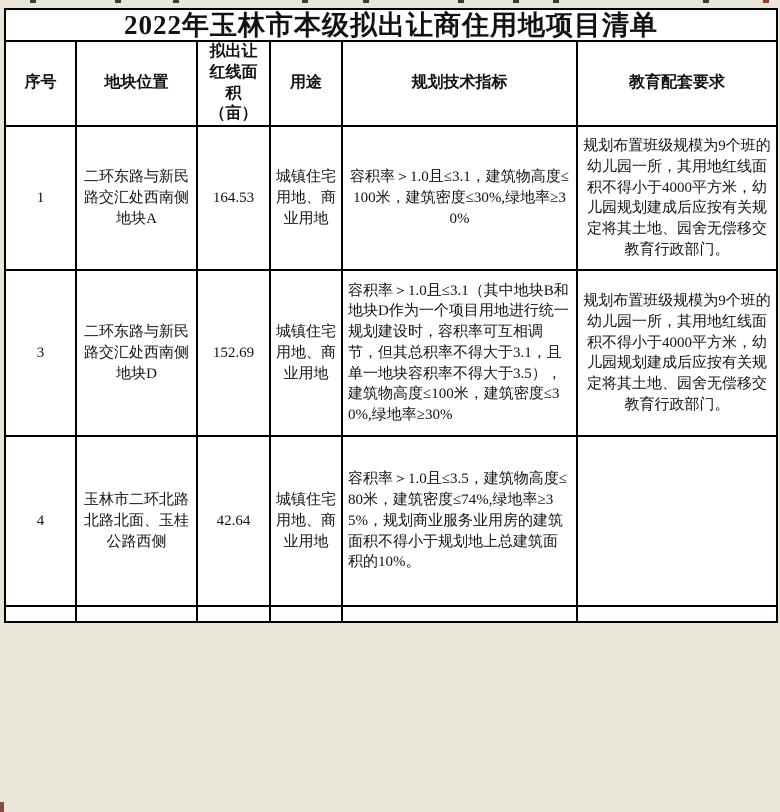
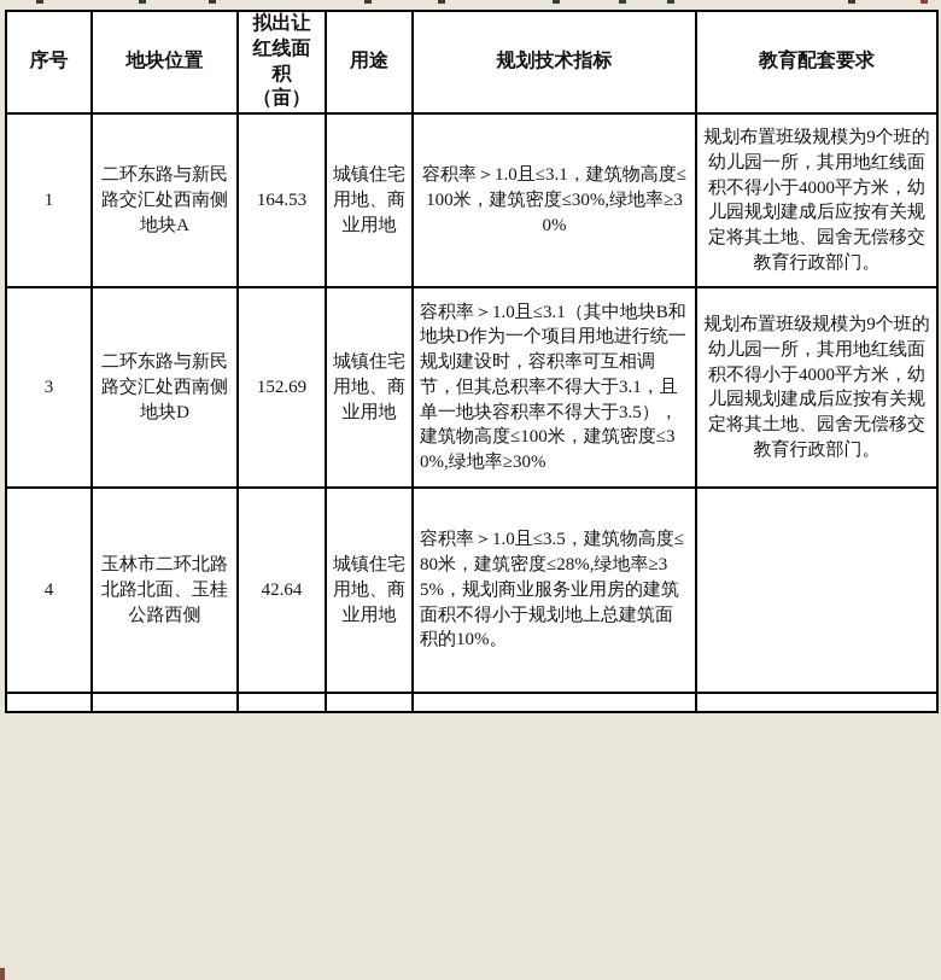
- 2022年玉林市本级拟出让商住用地项目清单
  序号	地块位置	拟出让红线面积（亩）	用途	规划技术指标	教育配套要求
  1	二环东路与新民路交汇处西南侧地块A	164.53	城镇住宅用地、商业用地	容积率＞1.0且≤3.1，建筑物高度≤100米，建筑密度≤30%,绿地率≥30%	规划布置班级规模为9个班的幼儿园一所，其用地红线面积不得小于4000平方米，幼儿园规划建成后应按有关规定将其土地、园舍无偿移交教育行政部门。
  3	二环东路与新民路交汇处西南侧地块D	152.69	城镇住宅用地、商业用地	容积率＞1.0且≤3.1（其中地块B和地块D作为一个项目用地进行统一规划建设时，容积率可互相调节，但其总积率不得大于3.1，且单一地块容积率不得大于3.5），建筑物高度≤100米，建筑密度≤30%,绿地率≥30%	规划布置班级规模为9个班的幼儿园一所，其用地红线面积不得小于4000平方米，幼儿园规划建成后应按有关规定将其土地、园舍无偿移交教育行政部门。
- 4	玉林市二环北路北路北面、玉桂公路西侧	42.64	城镇住宅用地、商业用地	容积率＞1.0且≤3.5，建筑物高度≤80米，建筑密度≤74%,绿地率≥35%，规划商业服务业用房的建筑面积不得小于规划地上总建筑面积的10%。
+ 4	玉林市二环北路北路北面、玉桂公路西侧	42.64	城镇住宅用地、商业用地	容积率＞1.0且≤3.5，建筑物高度≤80米，建筑密度≤28%,绿地率≥35%，规划商业服务业用房的建筑面积不得小于规划地上总建筑面积的10%。
